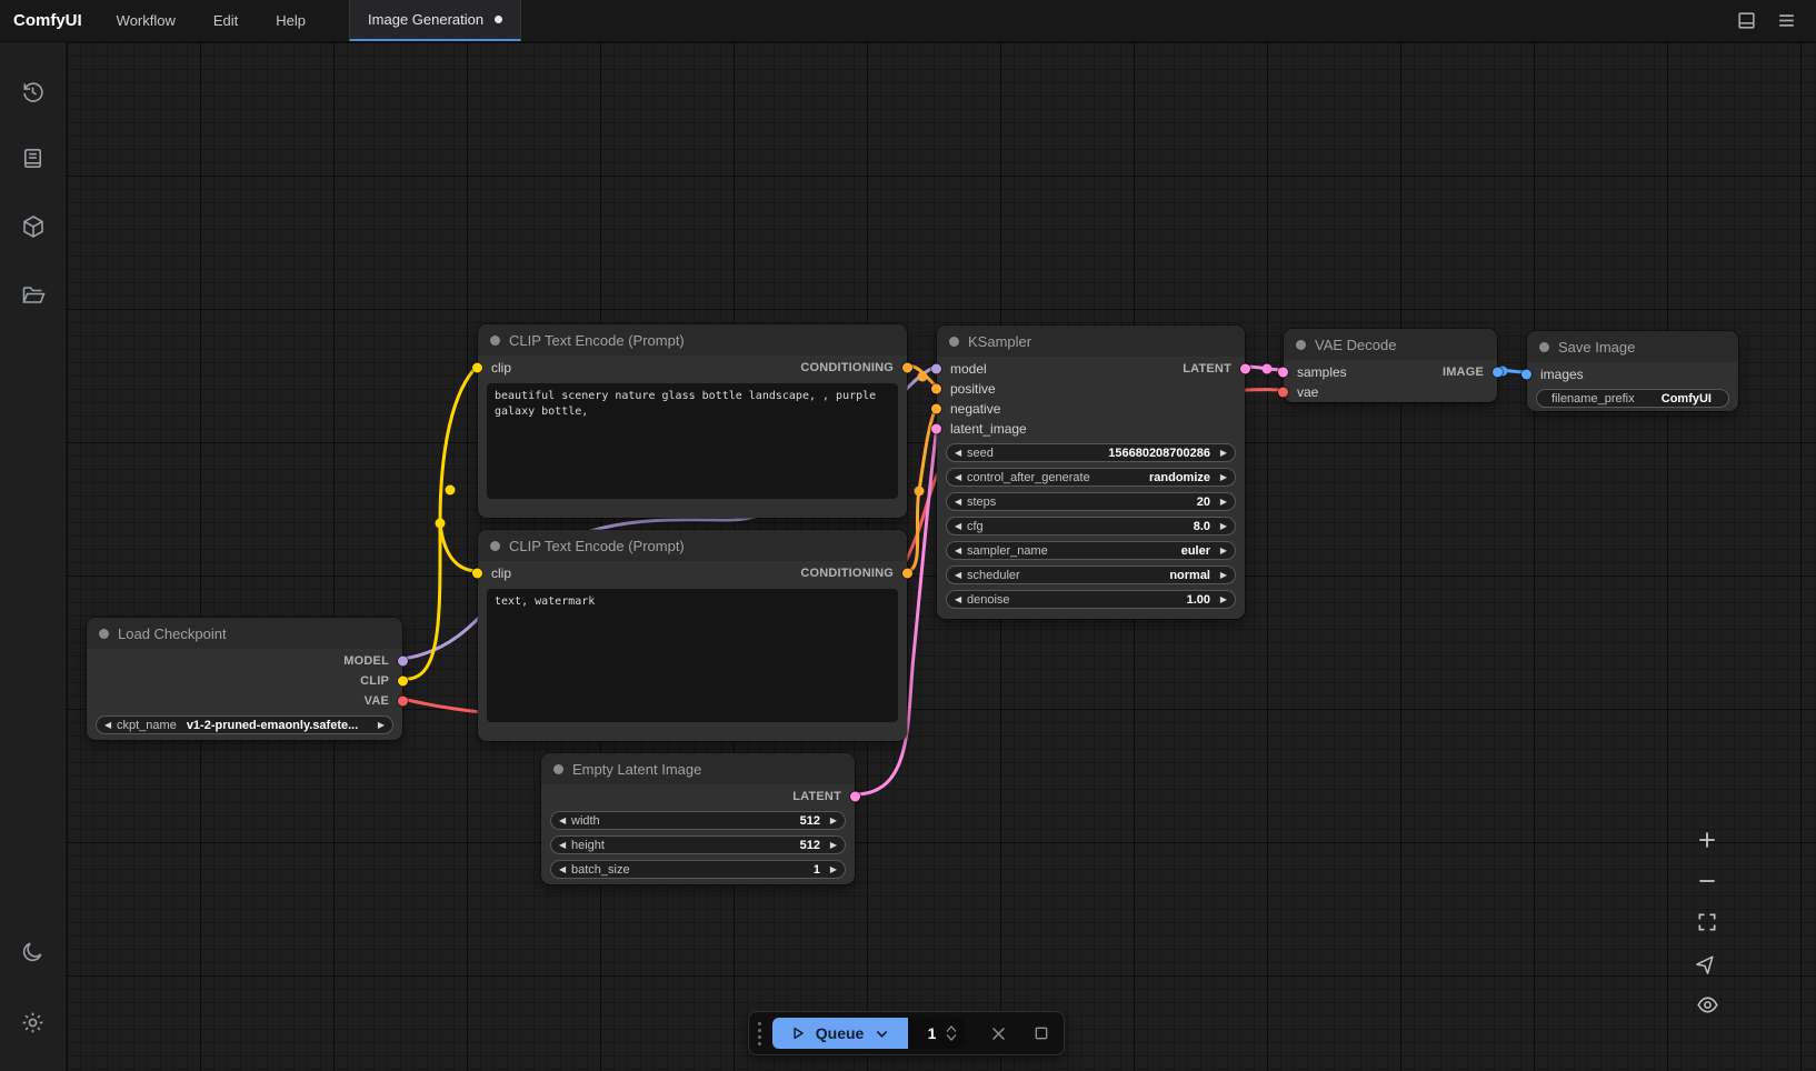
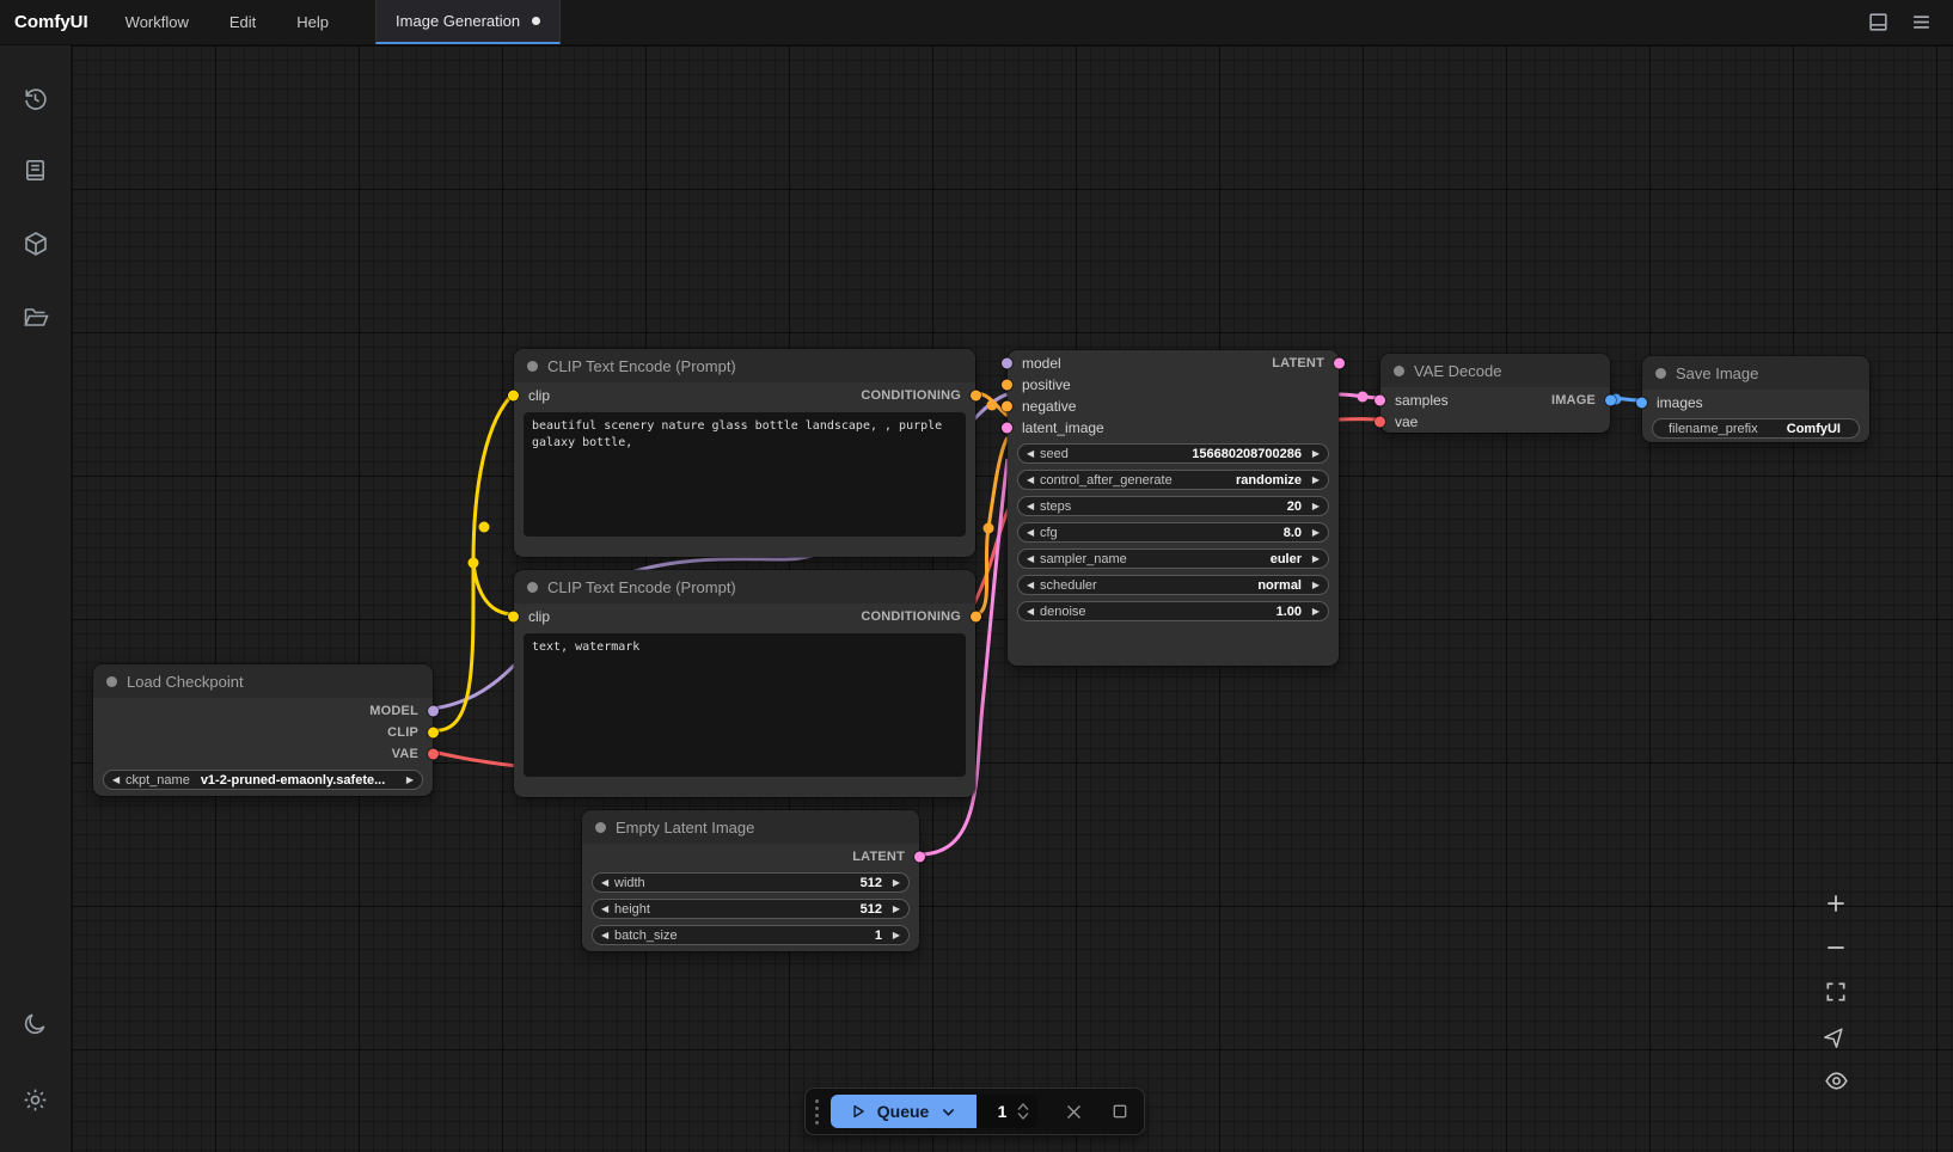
  ComfyUI
  Workflow
  Edit
  Help
  Image Generation
  Load Checkpoint
  MODEL
  CLIP
  VAE
  ◀
  ckpt_name
  v1-2-pruned-emaonly.safete...
  ▶
  CLIP Text Encode (Prompt)
  clip
  CONDITIONING
  beautiful scenery nature glass bottle landscape, , purple galaxy bottle,
  CLIP Text Encode (Prompt)
  clip
  CONDITIONING
  text, watermark
- KSampler
  model
  LATENT
  positive
  negative
  latent_image
  ◀
  seed
  156680208700286
  ▶
  ◀
  control_after_generate
  randomize
  ▶
  ◀
  steps
  20
  ▶
  ◀
  cfg
  8.0
  ▶
  ◀
  sampler_name
  euler
  ▶
  ◀
  scheduler
  normal
  ▶
  ◀
  denoise
  1.00
  ▶
  VAE Decode
  samples
  IMAGE
  vae
  Save Image
  images
  filename_prefix
  ComfyUI
  Empty Latent Image
  LATENT
  ◀
  width
  512
  ▶
  ◀
  height
  512
  ▶
  ◀
  batch_size
  1
  ▶
  Queue
  1
